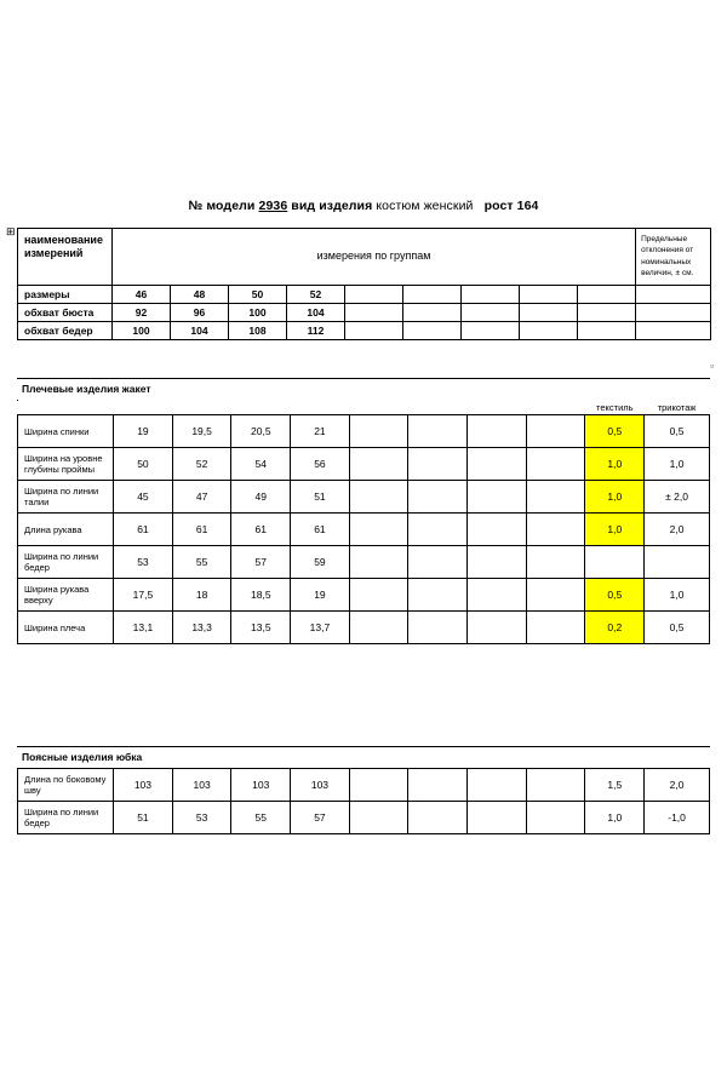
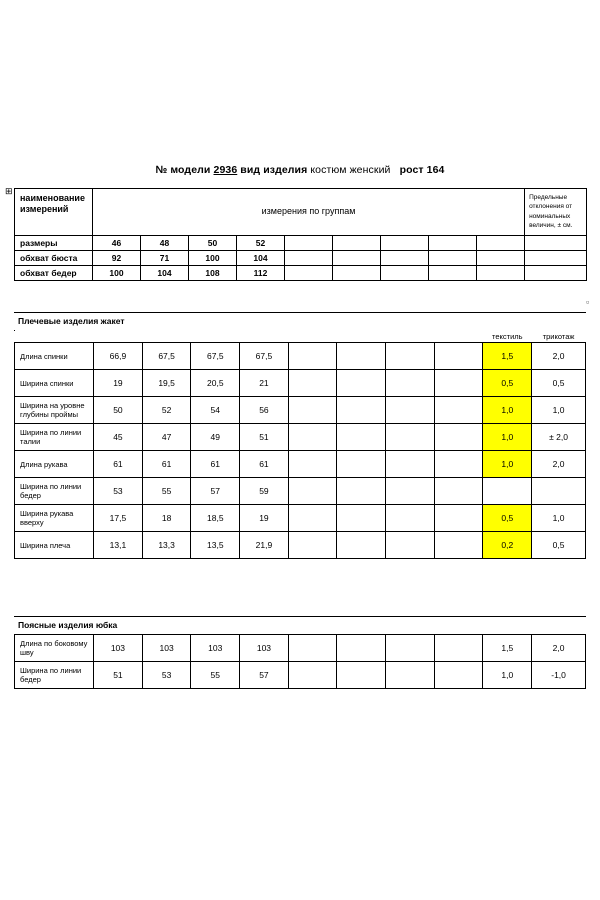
  № модели 2936 вид изделия костюм женский рост 164
  ⊞
  ▫
  размеры	46	48	50	52
- обхват бюста	92	96	100	104
+ обхват бюста	92	71	100	104
  обхват бедер	100	104	108	112
  Плечевые изделия жакет
  									текстиль	трикотаж
+ Длина спинки	66,9	67,5	67,5	67,5					1,5	2,0
  Ширина спинки	19	19,5	20,5	21					0,5	0,5
  Ширина на уровне глубины проймы	50	52	54	56					1,0	1,0
  Ширина по линии талии	45	47	49	51					1,0	± 2,0
  Длина рукава	61	61	61	61					1,0	2,0
  Ширина по линии бедер	53	55	57	59
  Ширина рукава вверху	17,5	18	18,5	19					0,5	1,0
- Ширина плеча	13,1	13,3	13,5	13,7					0,2	0,5
+ Ширина плеча	13,1	13,3	13,5	21,9					0,2	0,5
  Поясные изделия юбка
  Длина по боковому шву	103	103	103	103					1,5	2,0
  Ширина по линии бедер	51	53	55	57					1,0	-1,0
